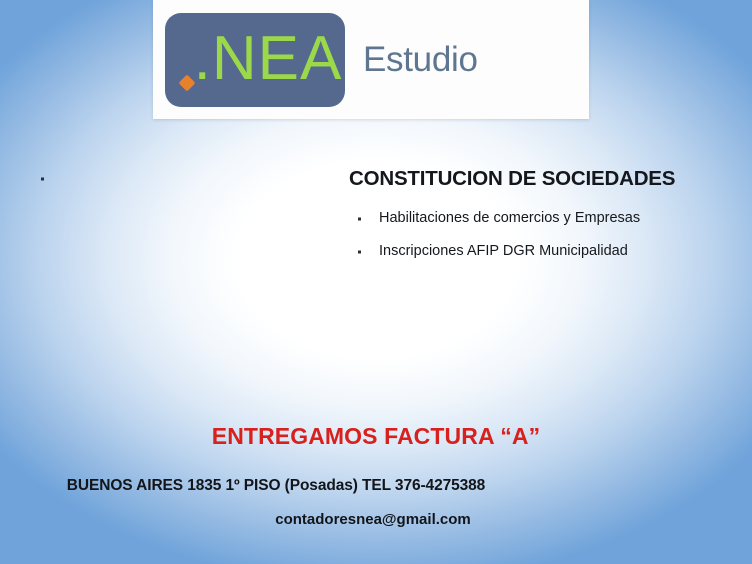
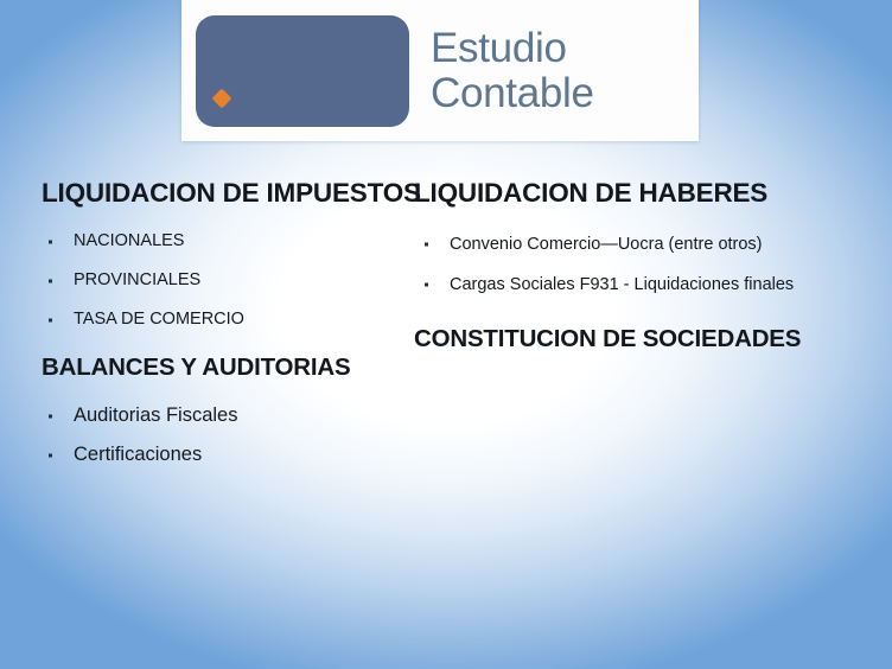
- .NEA
  Estudio
+ Contable
+ LIQUIDACION DE IMPUESTOS
+ NACIONALES
+ PROVINCIALES
+ TASA DE COMERCIO
+ BALANCES Y AUDITORIAS
+ Auditorias Fiscales
+ Certificaciones
+ LIQUIDACION DE HABERES
+ Convenio Comercio—Uocra (entre otros)
+ Cargas Sociales F931 - Liquidaciones finales
  CONSTITUCION DE SOCIEDADES
- Habilitaciones de comercios y Empresas
- Inscripciones AFIP DGR Municipalidad
- ENTREGAMOS FACTURA “A”
- BUENOS AIRES 1835 1º PISO (Posadas) TEL 376-4275388
- contadoresnea@gmail.com
